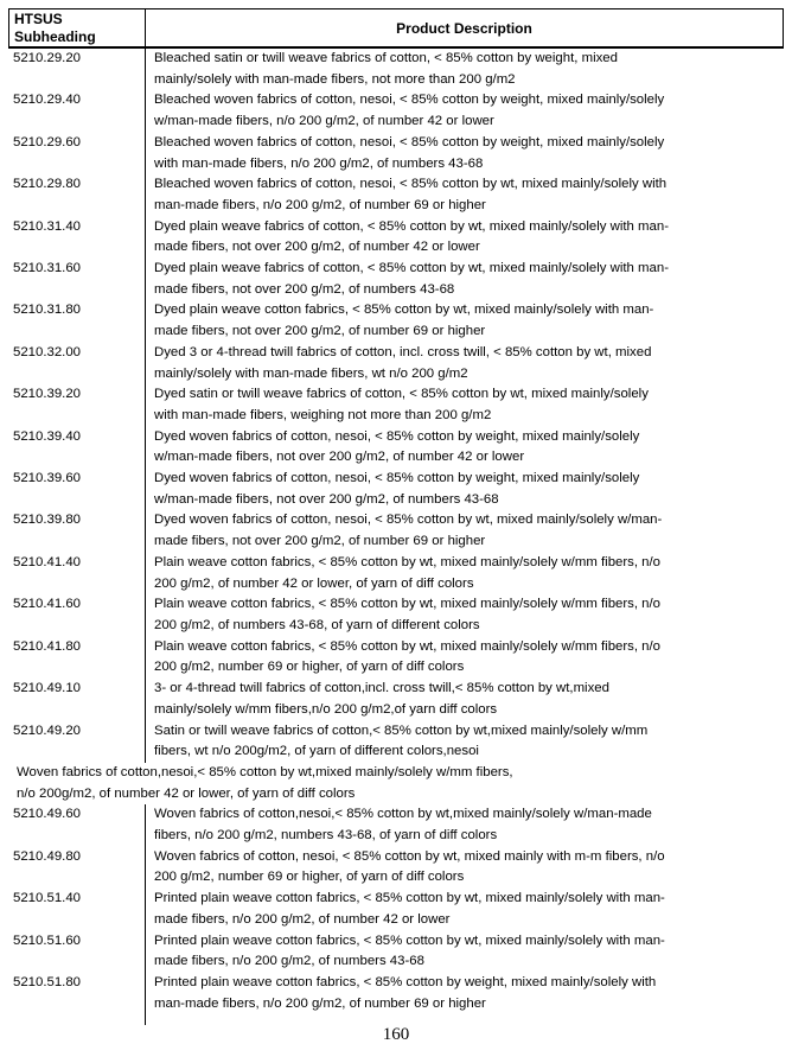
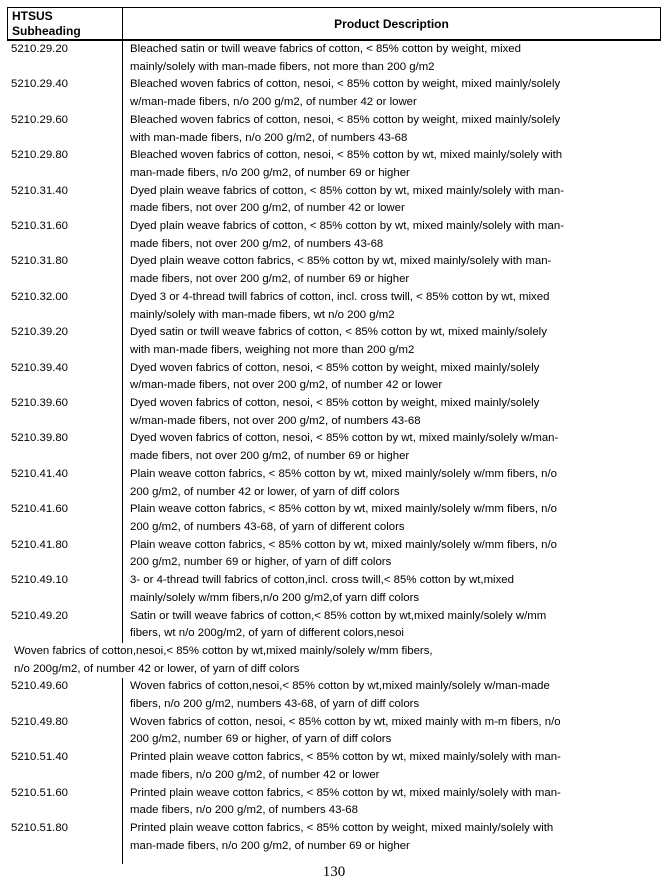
  HTSUS Subheading
  Product Description
  5210.29.20
  Bleached satin or twill weave fabrics of cotton, < 85% cotton by weight, mixed
  mainly/solely with man-made fibers, not more than 200 g/m2
  5210.29.40
  Bleached woven fabrics of cotton, nesoi, < 85% cotton by weight, mixed mainly/solely
  w/man-made fibers, n/o 200 g/m2, of number 42 or lower
  5210.29.60
  Bleached woven fabrics of cotton, nesoi, < 85% cotton by weight, mixed mainly/solely
  with man-made fibers, n/o 200 g/m2, of numbers 43-68
  5210.29.80
  Bleached woven fabrics of cotton, nesoi, < 85% cotton by wt, mixed mainly/solely with
  man-made fibers, n/o 200 g/m2, of number 69 or higher
  5210.31.40
  Dyed plain weave fabrics of cotton, < 85% cotton by wt, mixed mainly/solely with man-
  made fibers, not over 200 g/m2, of number 42 or lower
  5210.31.60
  Dyed plain weave fabrics of cotton, < 85% cotton by wt, mixed mainly/solely with man-
  made fibers, not over 200 g/m2, of numbers 43-68
  5210.31.80
  Dyed plain weave cotton fabrics, < 85% cotton by wt, mixed mainly/solely with man-
  made fibers, not over 200 g/m2, of number 69 or higher
  5210.32.00
  Dyed 3 or 4-thread twill fabrics of cotton, incl. cross twill, < 85% cotton by wt, mixed
  mainly/solely with man-made fibers, wt n/o 200 g/m2
  5210.39.20
  Dyed satin or twill weave fabrics of cotton, < 85% cotton by wt, mixed mainly/solely
  with man-made fibers, weighing not more than 200 g/m2
  5210.39.40
  Dyed woven fabrics of cotton, nesoi, < 85% cotton by weight, mixed mainly/solely
  w/man-made fibers, not over 200 g/m2, of number 42 or lower
  5210.39.60
  Dyed woven fabrics of cotton, nesoi, < 85% cotton by weight, mixed mainly/solely
  w/man-made fibers, not over 200 g/m2, of numbers 43-68
  5210.39.80
  Dyed woven fabrics of cotton, nesoi, < 85% cotton by wt, mixed mainly/solely w/man-
  made fibers, not over 200 g/m2, of number 69 or higher
  5210.41.40
  Plain weave cotton fabrics, < 85% cotton by wt, mixed mainly/solely w/mm fibers, n/o
  200 g/m2, of number 42 or lower, of yarn of diff colors
  5210.41.60
  Plain weave cotton fabrics, < 85% cotton by wt, mixed mainly/solely w/mm fibers, n/o
  200 g/m2, of numbers 43-68, of yarn of different colors
  5210.41.80
  Plain weave cotton fabrics, < 85% cotton by wt, mixed mainly/solely w/mm fibers, n/o
  200 g/m2, number 69 or higher, of yarn of diff colors
  5210.49.10
  3- or 4-thread twill fabrics of cotton,incl. cross twill,< 85% cotton by wt,mixed
  mainly/solely w/mm fibers,n/o 200 g/m2,of yarn diff colors
  5210.49.20
  Satin or twill weave fabrics of cotton,< 85% cotton by wt,mixed mainly/solely w/mm
  fibers, wt n/o 200g/m2, of yarn of different colors,nesoi
  Woven fabrics of cotton,nesoi,< 85% cotton by wt,mixed mainly/solely w/mm fibers,
  n/o 200g/m2, of number 42 or lower, of yarn of diff colors
  5210.49.60
  Woven fabrics of cotton,nesoi,< 85% cotton by wt,mixed mainly/solely w/man-made
  fibers, n/o 200 g/m2, numbers 43-68, of yarn of diff colors
  5210.49.80
  Woven fabrics of cotton, nesoi, < 85% cotton by wt, mixed mainly with m-m fibers, n/o
  200 g/m2, number 69 or higher, of yarn of diff colors
  5210.51.40
  Printed plain weave cotton fabrics, < 85% cotton by wt, mixed mainly/solely with man-
  made fibers, n/o 200 g/m2, of number 42 or lower
  5210.51.60
  Printed plain weave cotton fabrics, < 85% cotton by wt, mixed mainly/solely with man-
  made fibers, n/o 200 g/m2, of numbers 43-68
  5210.51.80
  Printed plain weave cotton fabrics, < 85% cotton by weight, mixed mainly/solely with
  man-made fibers, n/o 200 g/m2, of number 69 or higher
- 160
+ 130
